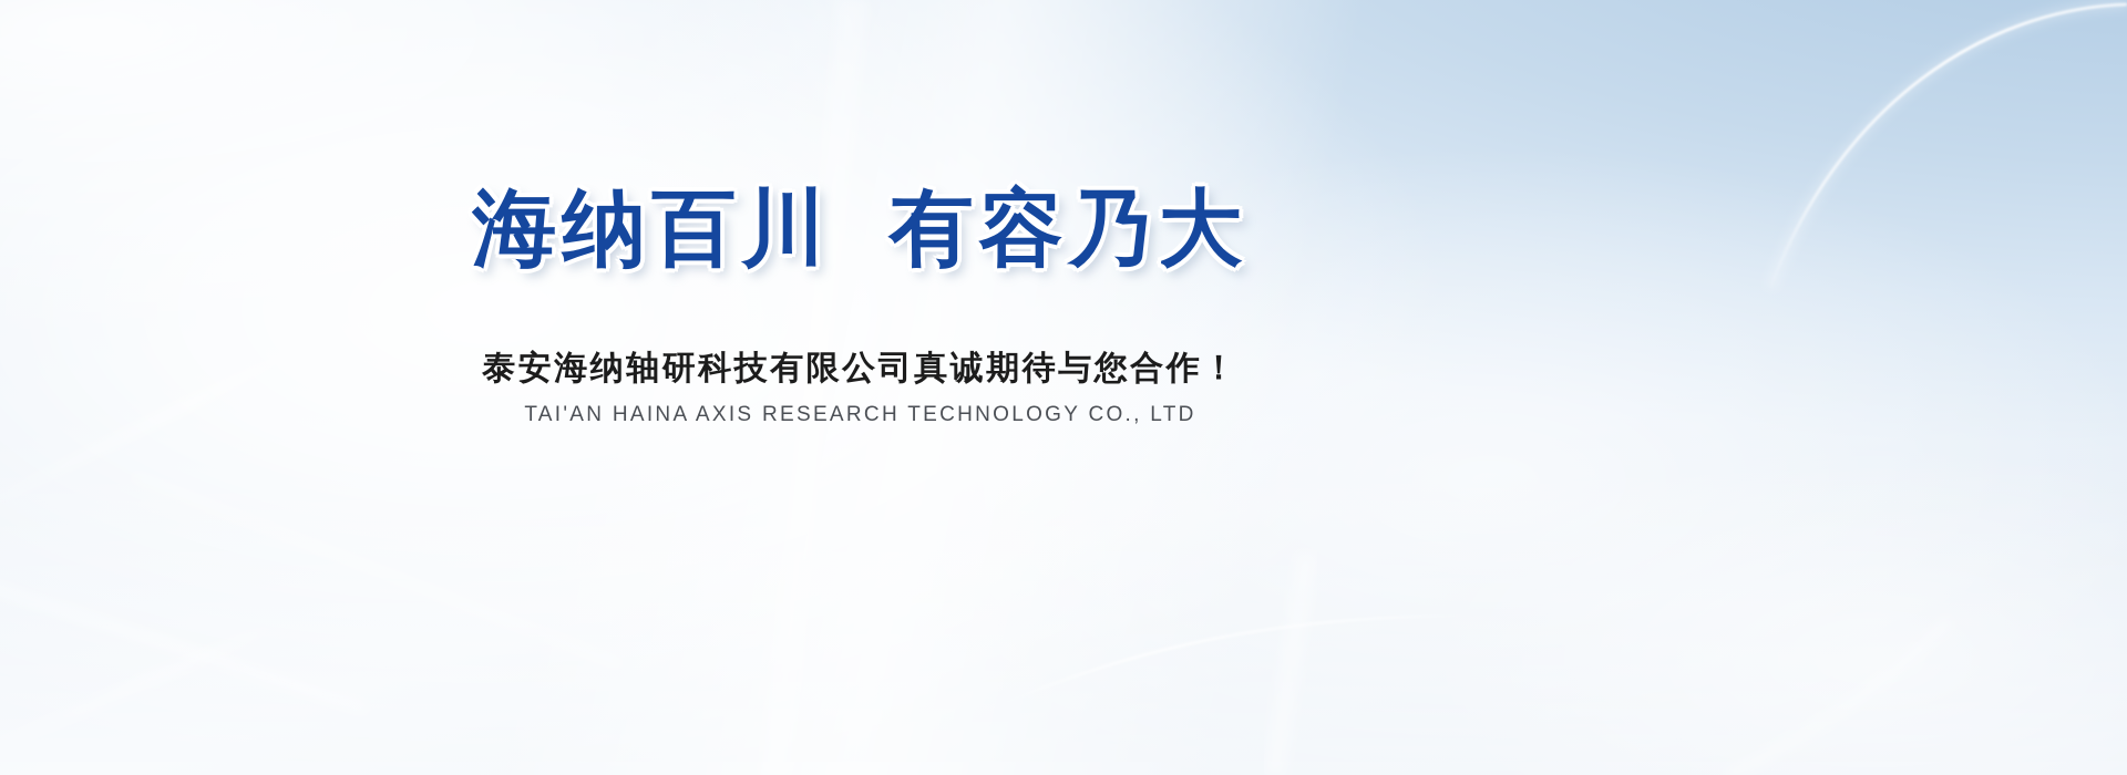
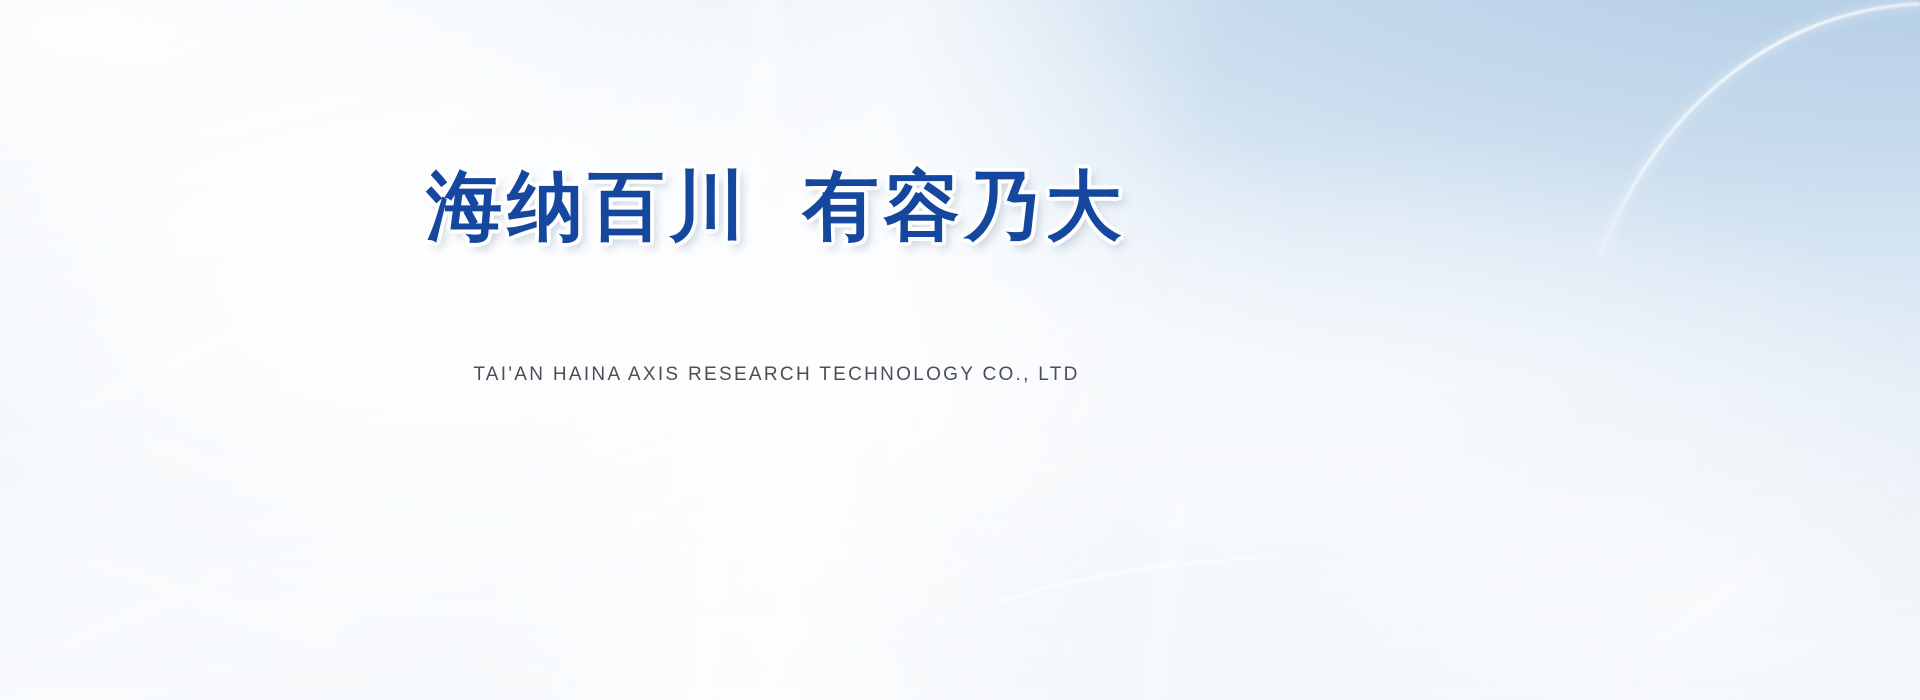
  海纳百川 有容乃大
- 泰安海纳轴研科技有限公司真诚期待与您合作！
  TAI'AN HAINA AXIS RESEARCH TECHNOLOGY CO., LTD
